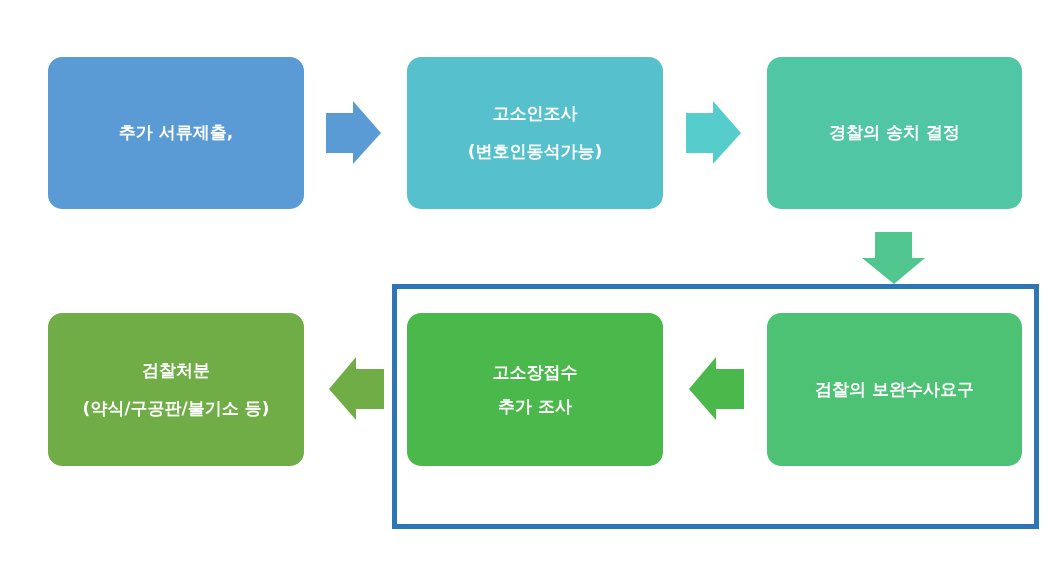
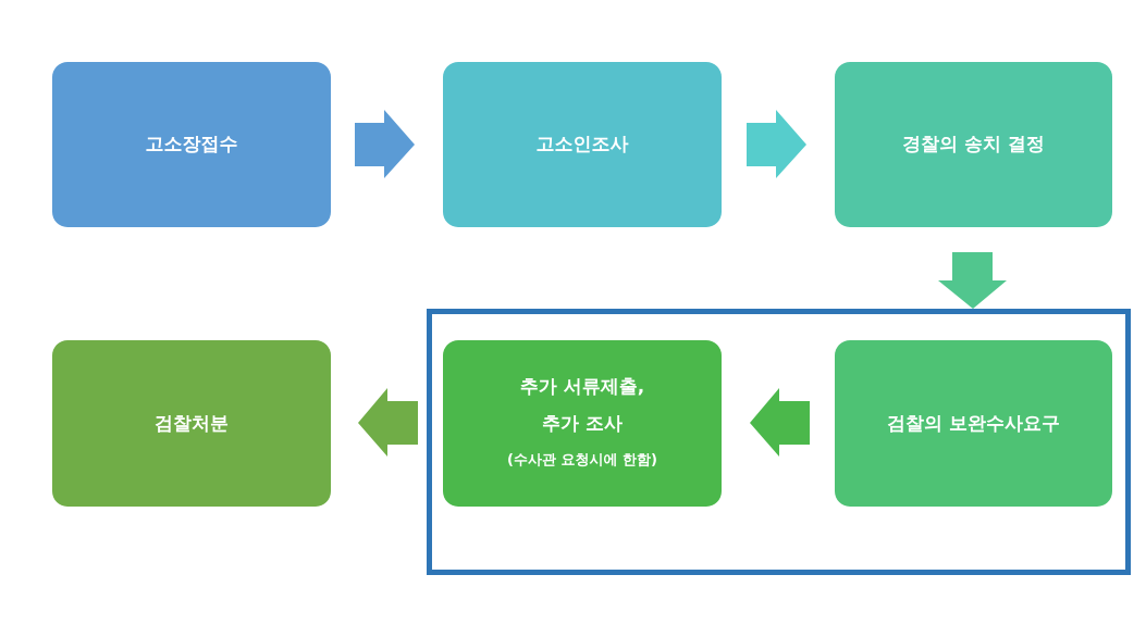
- 추가 서류제출,
+ 고소장접수
  고소인조사
- (변호인동석가능)
  경찰의 송치 결정
  검찰의 보완수사요구
- 고소장접수
+ 추가 서류제출,
  추가 조사
+ (수사관 요청시에 한함)
  검찰처분
- (약식/구공판/불기소 등)
